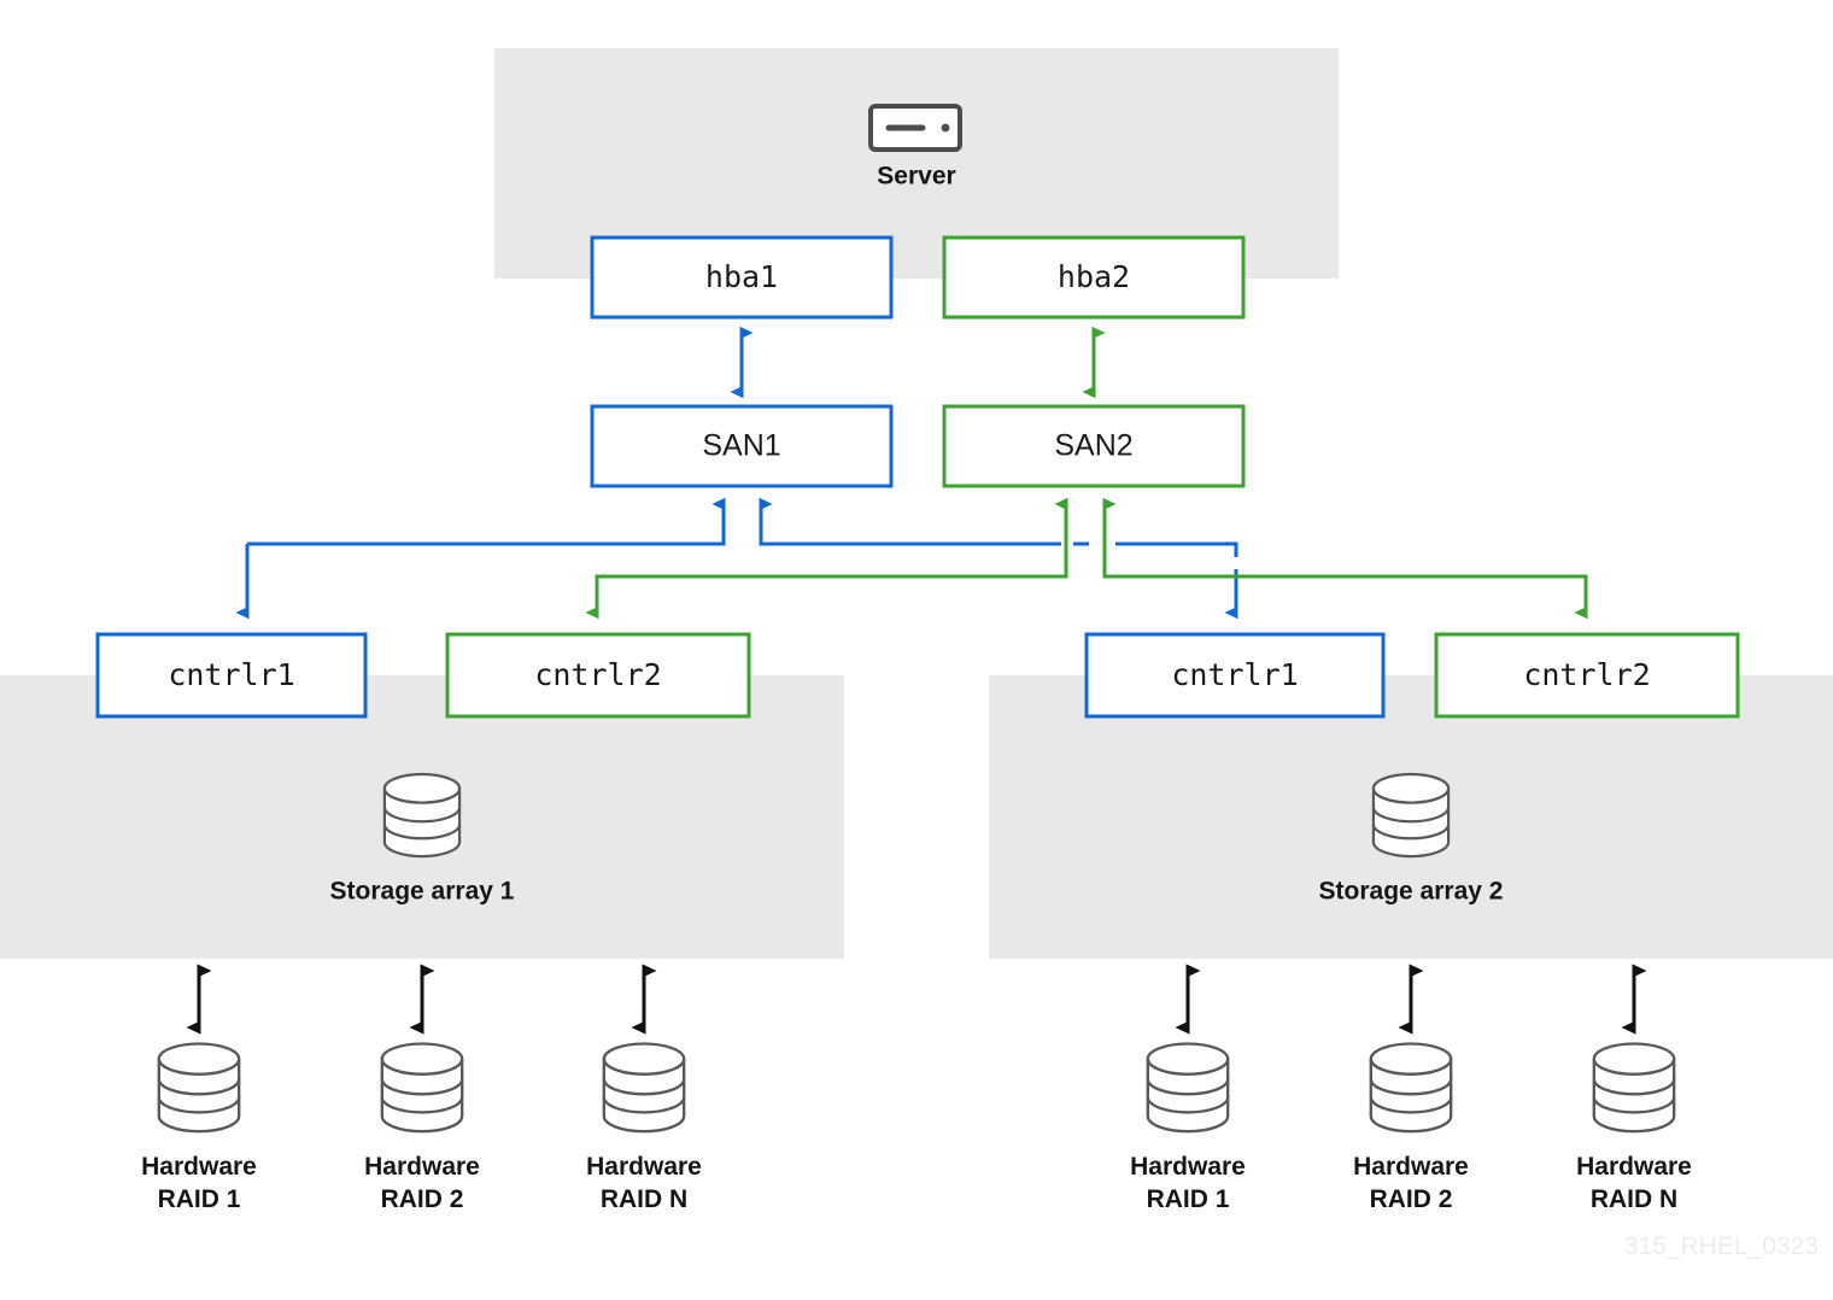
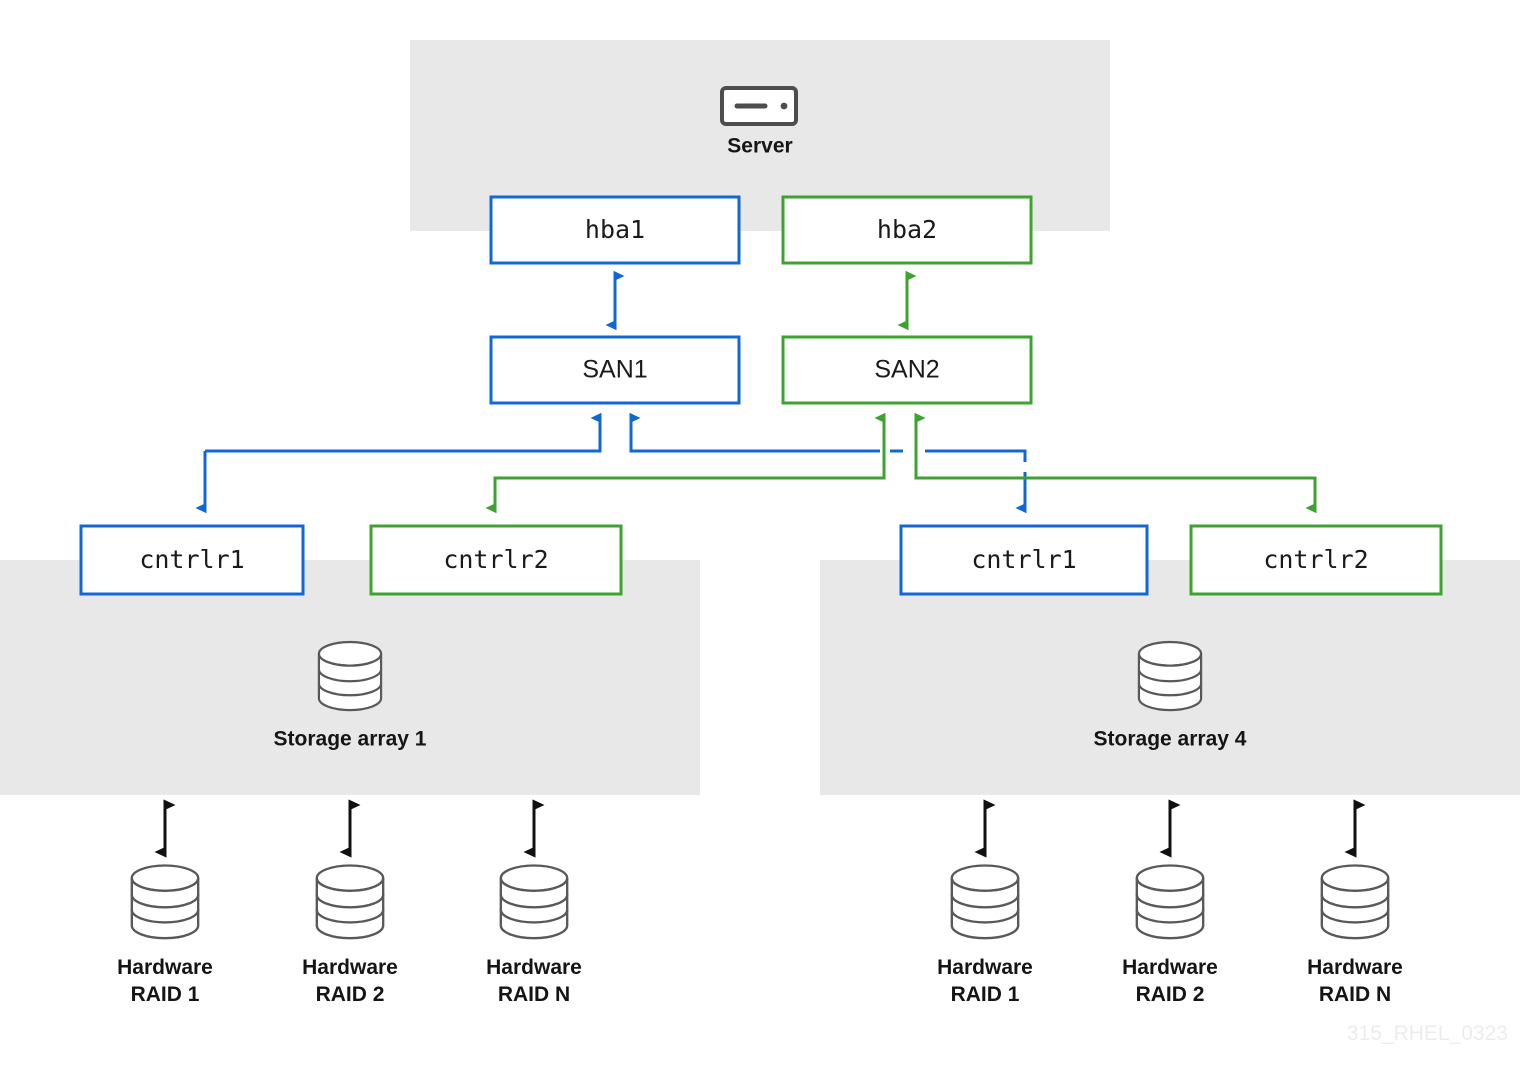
  Server
  hba1
  hba2
  SAN1
  SAN2
  cntrlr1
  cntrlr2
  cntrlr1
  cntrlr2
  Storage array 1
- Storage array 2
+ Storage array 4
  Hardware
  RAID 1
  Hardware
  RAID 2
  Hardware
  RAID N
  Hardware
  RAID 1
  Hardware
  RAID 2
  Hardware
  RAID N
